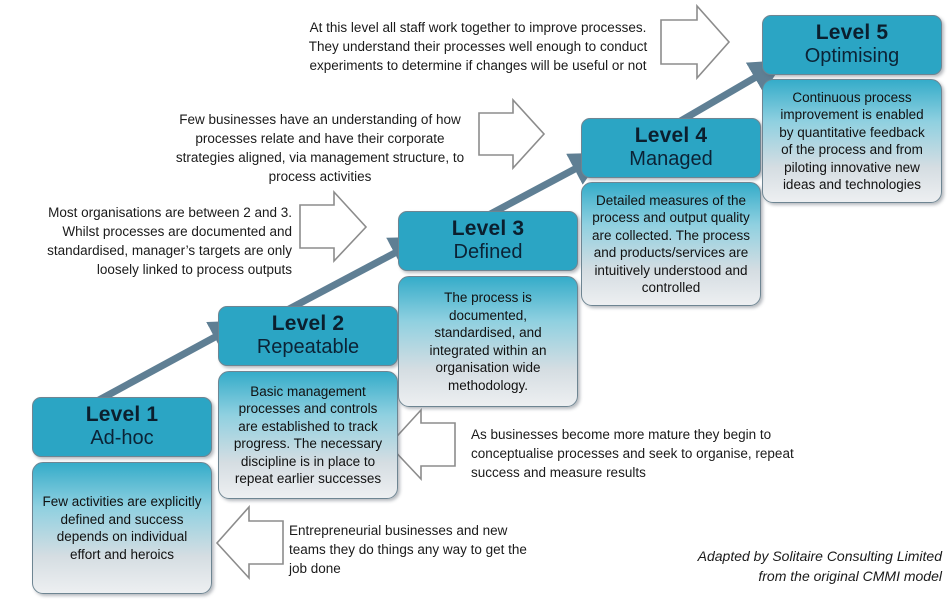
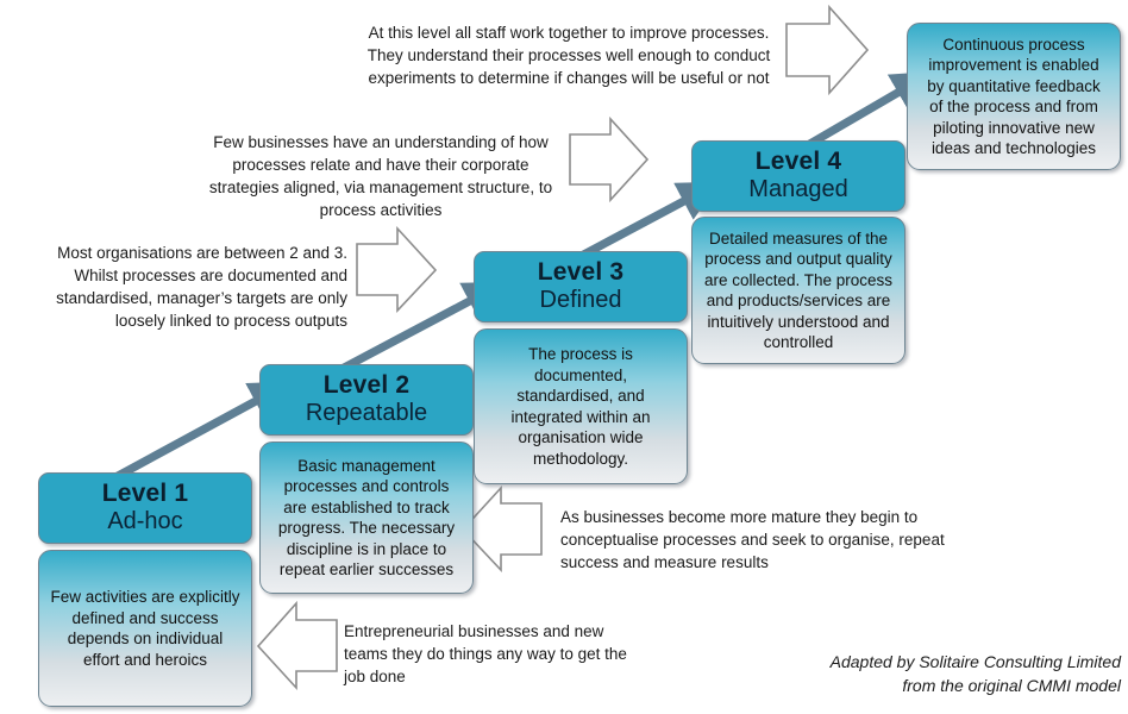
  Level 1
  Ad-hoc
  Few activities are explicitly defined and success depends on individual effort and heroics
  Level 2
  Repeatable
  Basic management processes and controls are established to track progress. The necessary discipline is in place to repeat earlier successes
  Level 3
  Defined
  The process is documented, standardised, and integrated within an organisation wide methodology.
  Level 4
  Managed
  Detailed measures of the process and output quality are collected. The process and products/services are intuitively understood and controlled
- Level 5
- Optimising
  Continuous process improvement is enabled by quantitative feedback of the process and from piloting innovative new ideas and technologies
  At this level all staff work together to improve processes. They understand their processes well enough to conduct experiments to determine if changes will be useful or not
  Few businesses have an understanding of how processes relate and have their corporate strategies aligned, via management structure, to process activities
  Most organisations are between 2 and 3. Whilst processes are documented and standardised, manager’s targets are only loosely linked to process outputs
  As businesses become more mature they begin to conceptualise processes and seek to organise, repeat success and measure results
  Entrepreneurial businesses and new teams they do things any way to get the job done
  Adapted by Solitaire Consulting Limited
  from the original CMMI model
